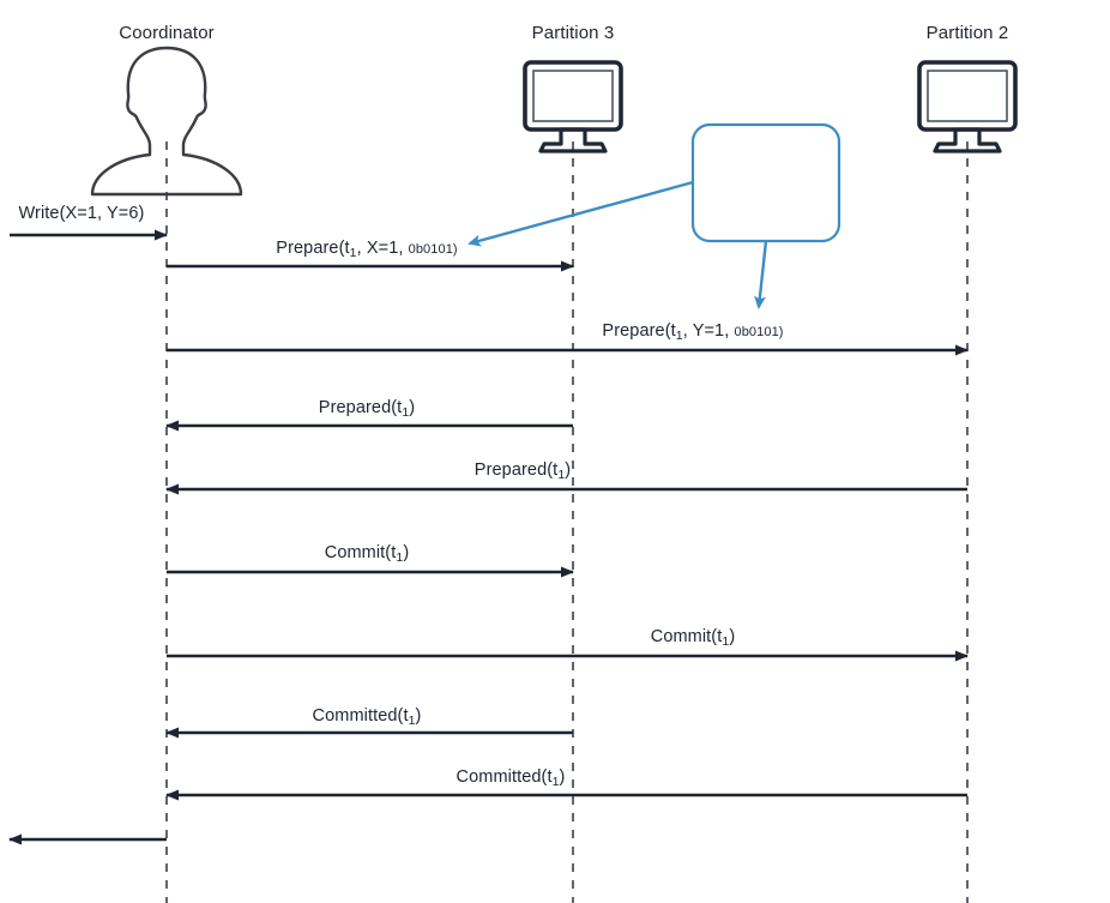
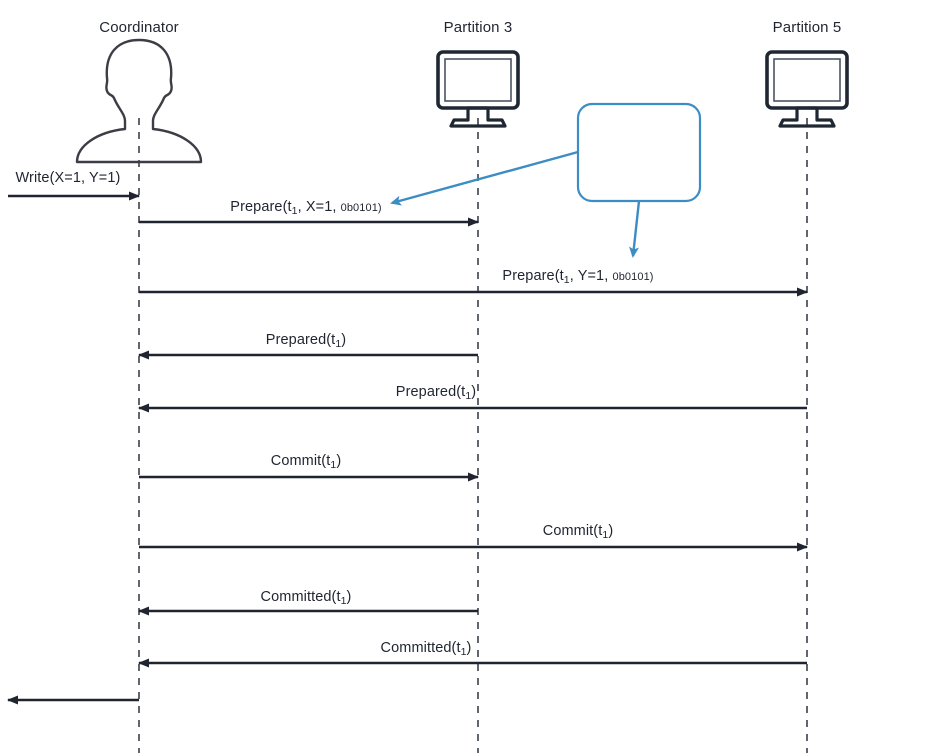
  Coordinator
  Partition 3
- Partition 2
+ Partition 5
- Write(X=1, Y=6)
+ Write(X=1, Y=1)
  Prepare(t1, X=1, 0b0101)
  Prepare(t1, Y=1, 0b0101)
  Prepared(t1)
  Prepared(t1)
  Commit(t1)
  Commit(t1)
  Committed(t1)
  Committed(t1)
